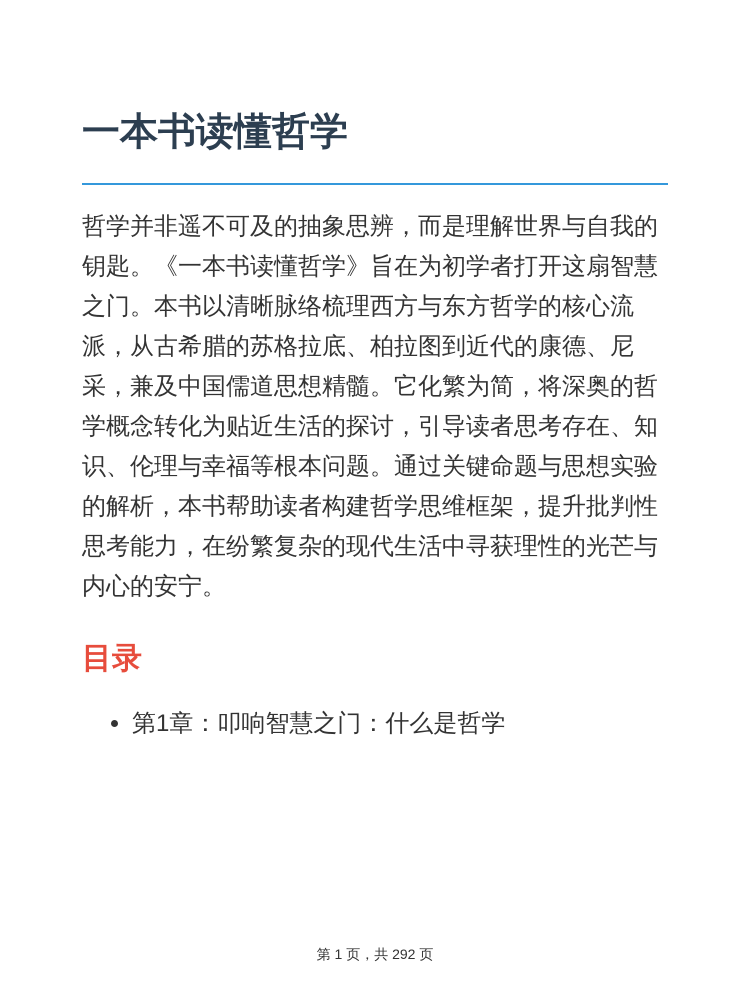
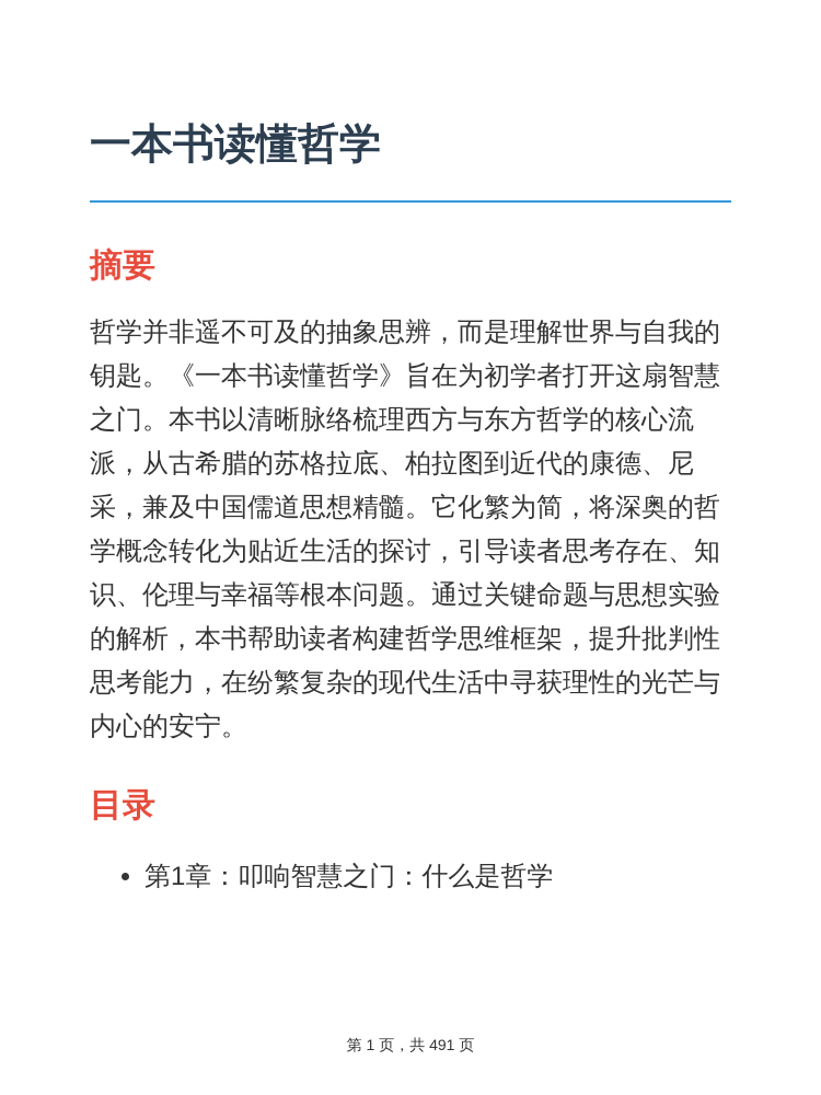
  一本书读懂哲学
+ 摘要
  哲学并非遥不可及的抽象思辨，而是理解世界与自我的钥匙。《一本书读懂哲学》旨在为初学者打开这扇智慧之门。本书以清晰脉络梳理西方与东方哲学的核心流派，从古希腊的苏格拉底、柏拉图到近代的康德、尼采，兼及中国儒道思想精髓。它化繁为简，将深奥的哲学概念转化为贴近生活的探讨，引导读者思考存在、知识、伦理与幸福等根本问题。通过关键命题与思想实验的解析，本书帮助读者构建哲学思维框架，提升批判性思考能力，在纷繁复杂的现代生活中寻获理性的光芒与内心的安宁。
  目录
  第1章：叩响智慧之门：什么是哲学
- 第 1 页，共 292 页
+ 第 1 页，共 491 页
